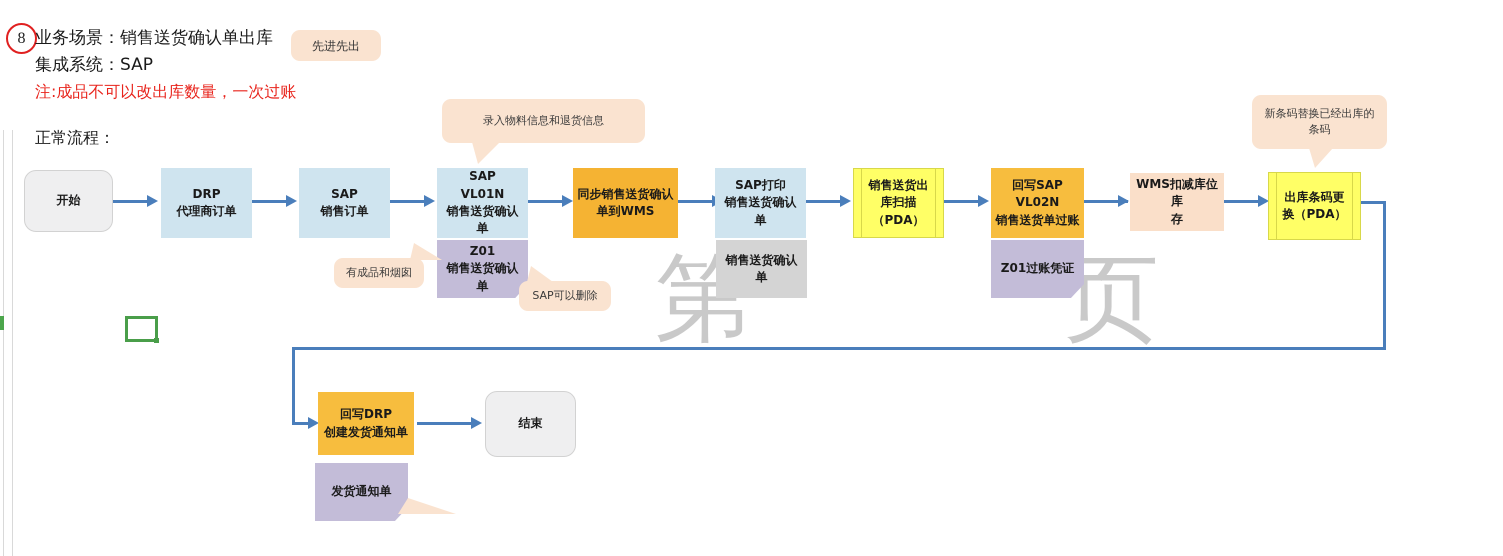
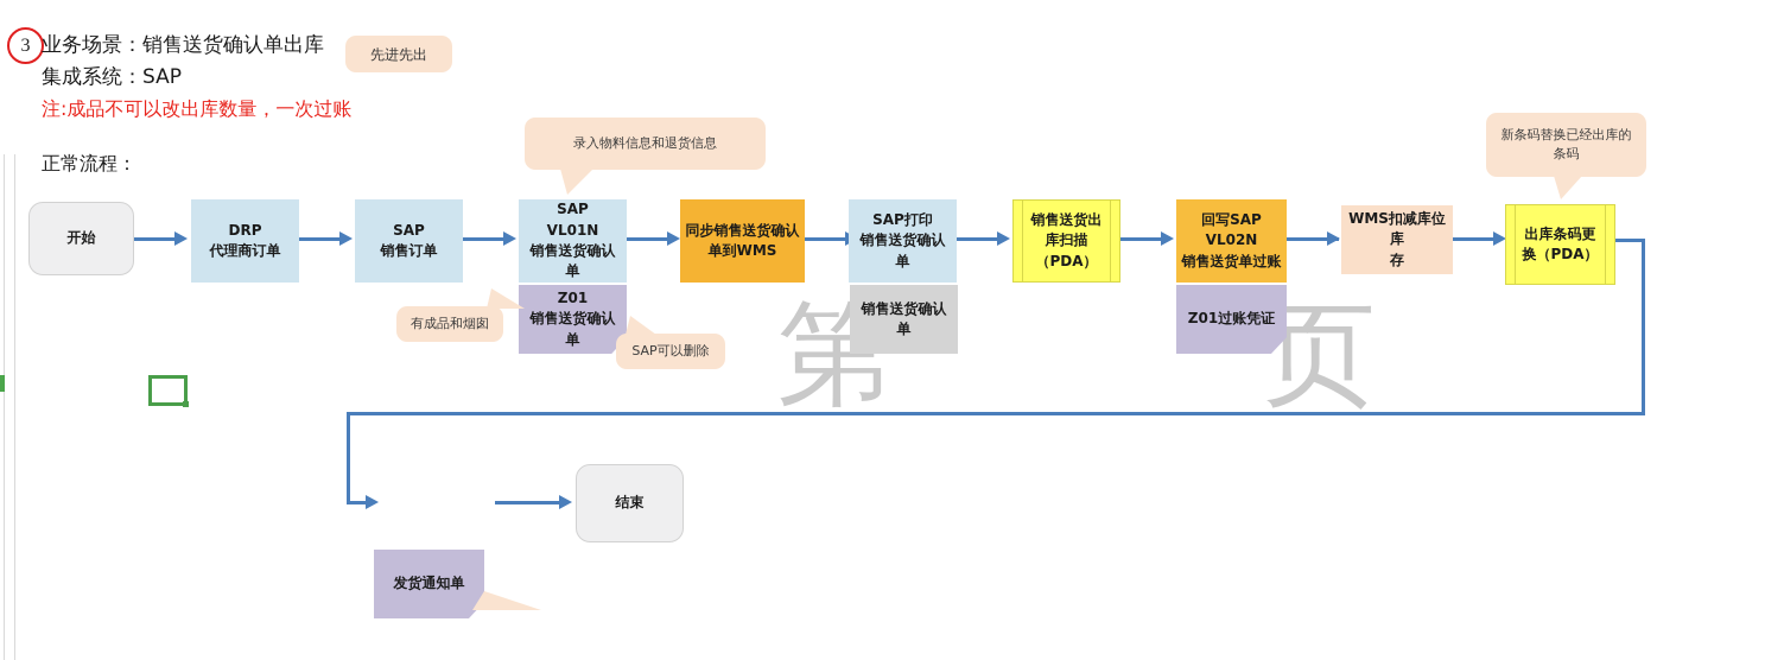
- 8
+ 3
  业务场景：销售送货确认单出库
  集成系统：SAP
  注:成品不可以改出库数量，一次过账
  正常流程：
  先进先出
  第 页
  开始
  DRP
  代理商订单
  SAP
  销售订单
  SAP
  VL01N
  销售送货确认单
  同步销售送货确认
  单到WMS
  SAP打印
  销售送货确认单
  销售送货出
  库扫描
  （PDA）
  回写SAP
  VL02N
  销售送货单过账
  WMS扣减库位库
  存
  出库条码更
  换（PDA）
  Z01
  销售送货确认单
  销售送货确认单
  Z01过账凭证
  发货通知单
- 回写DRP
- 创建发货通知单
  结束
  录入物料信息和退货信息
  有成品和烟囱
  SAP可以删除
  新条码替换已经出库的条码
